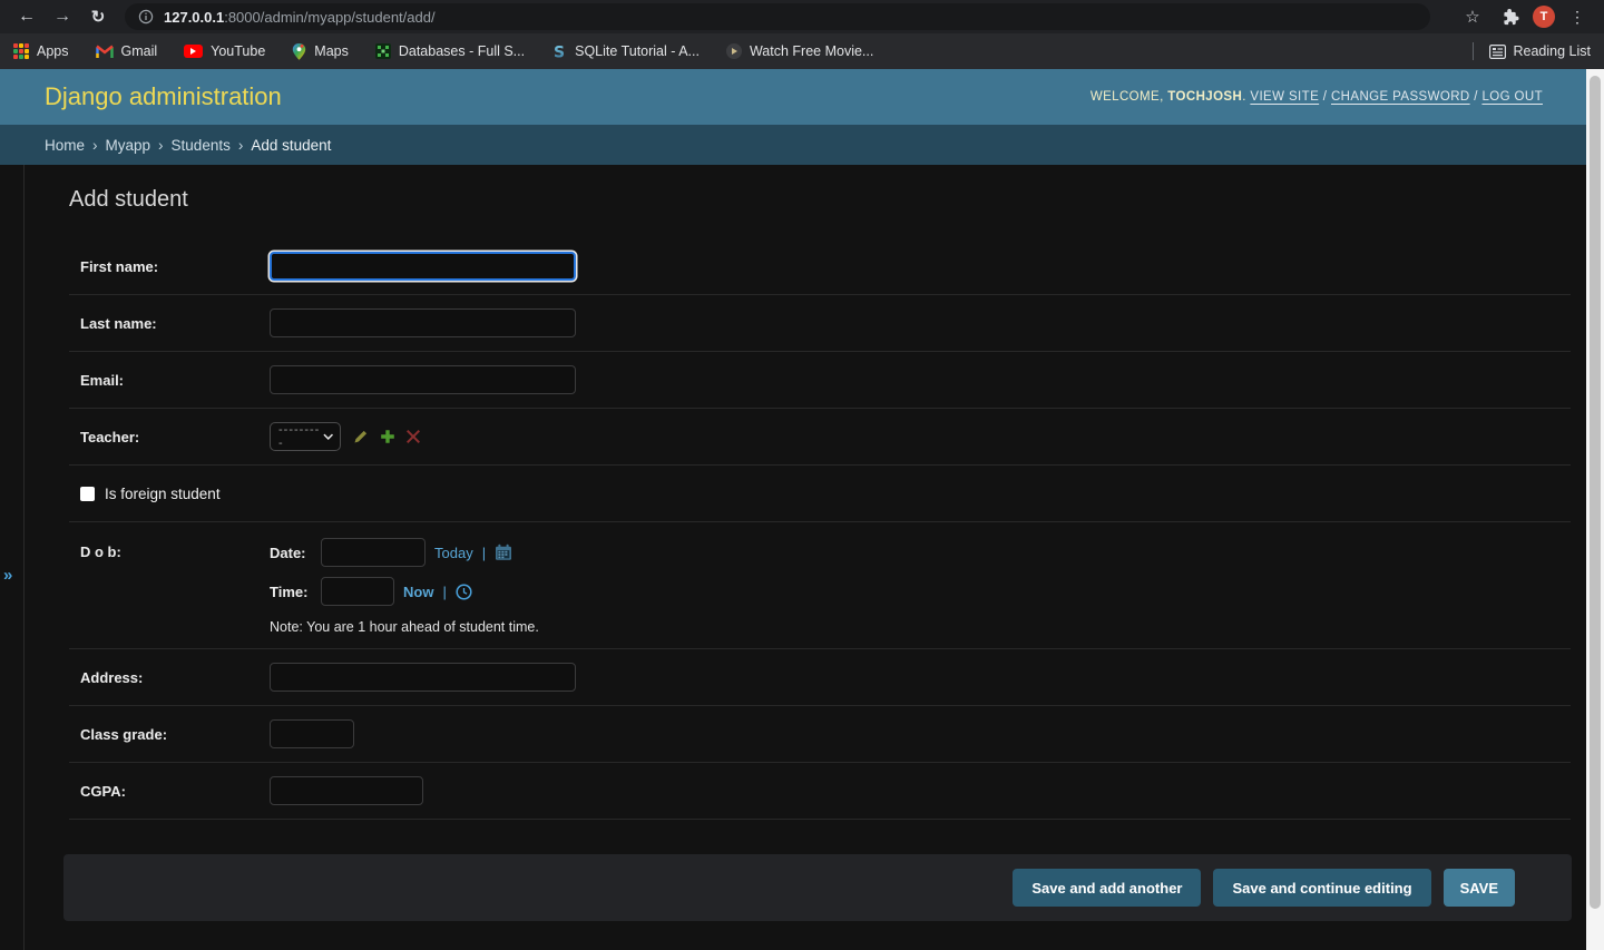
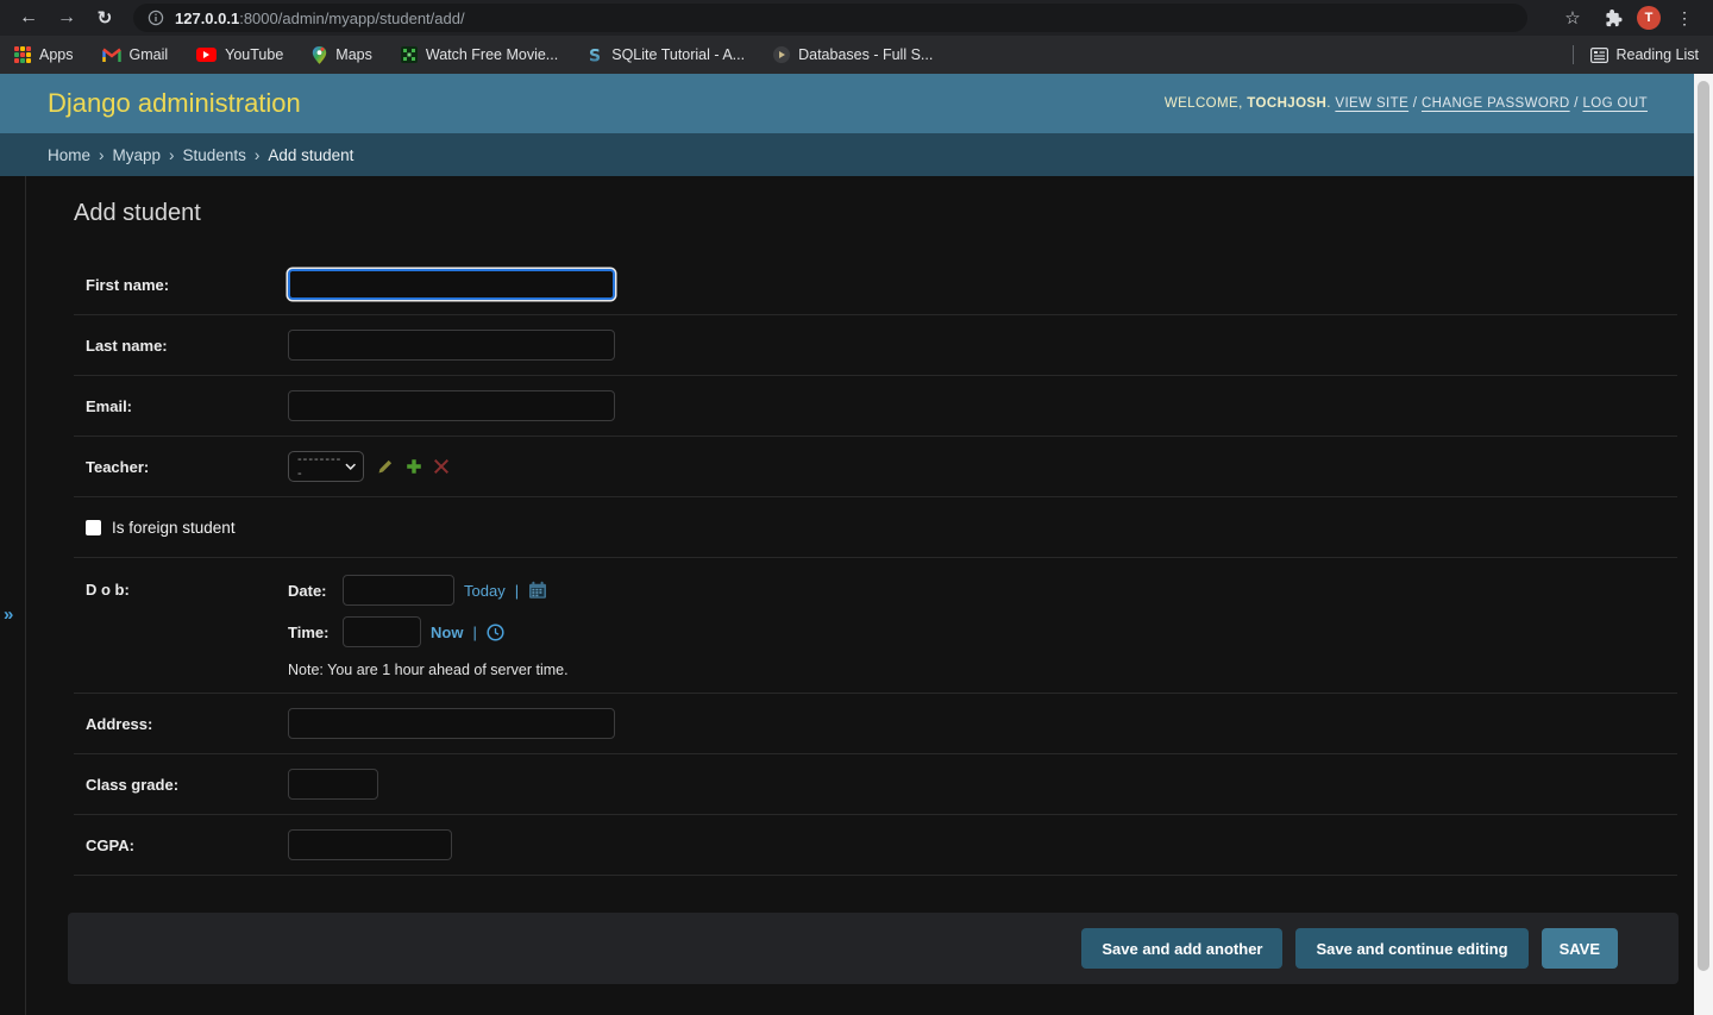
  ←
  →
  ↻
  127.0.0.1:8000/admin/myapp/student/add/
  ☆
  T
  ⋮
  Apps
  Gmail
  YouTube
  Maps
- Databases - Full S...
+ Watch Free Movie...
  S
  SQLite Tutorial - A...
- Watch Free Movie...
+ Databases - Full S...
  Reading List
  Django administration
  WELCOME, TOCHJOSH. VIEW SITE / CHANGE PASSWORD / LOG OUT
  Home
  ›
  Myapp
  ›
  Students
  ›
  Add student
  »
  Add student
  First name:
  Last name:
  Email:
  Teacher:
  ---------
  Is foreign student
  D o b:
  Date:
  Today
  |
  Time:
  Now
  |
- Note: You are 1 hour ahead of student time.
+ Note: You are 1 hour ahead of server time.
  Address:
  Class grade:
  CGPA:
  Save and add another
  Save and continue editing
  SAVE
